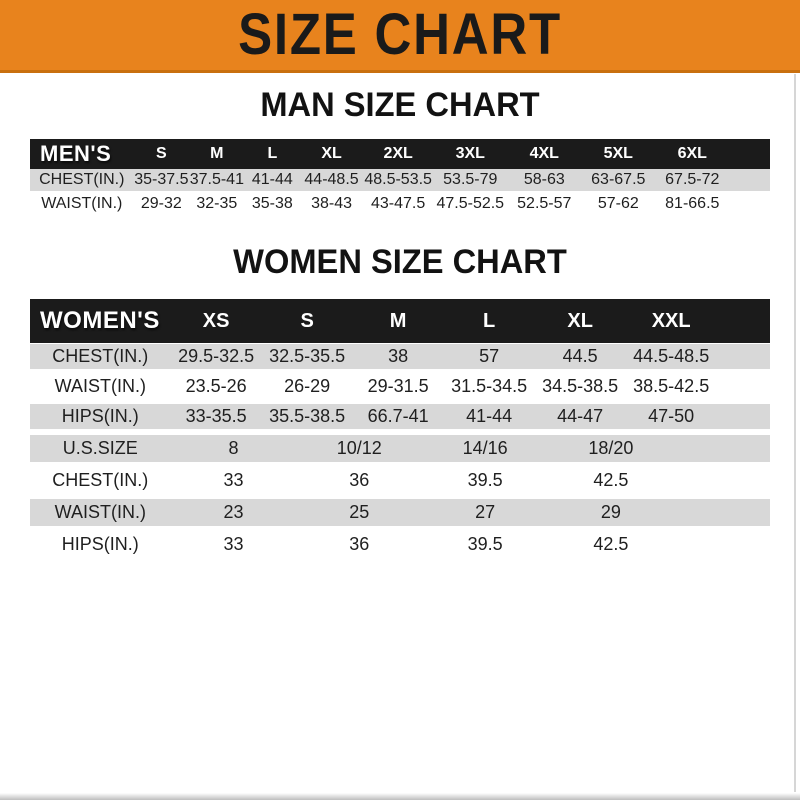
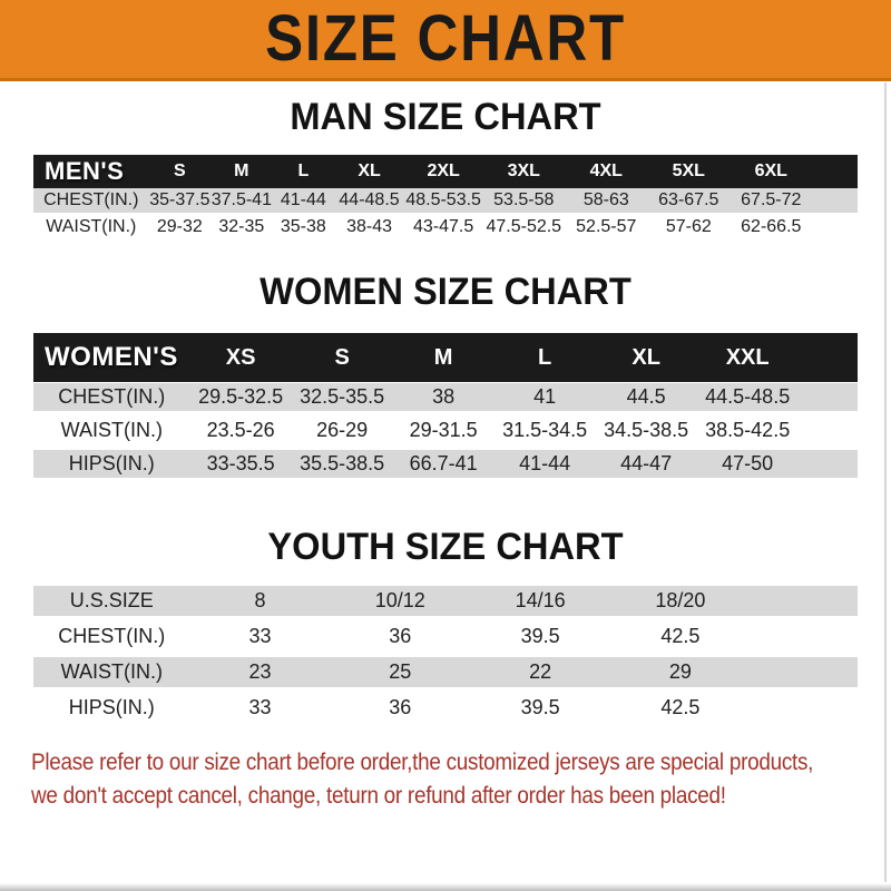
  SIZE CHART
  MAN SIZE CHART
  MEN'S	S	M	L	XL	2XL	3XL	4XL	5XL	6XL
- CHEST(IN.)	35-37.5	37.5-41	41-44	44-48.5	48.5-53.5	53.5-79	58-63	63-67.5	67.5-72
+ CHEST(IN.)	35-37.5	37.5-41	41-44	44-48.5	48.5-53.5	53.5-58	58-63	63-67.5	67.5-72
- WAIST(IN.)	29-32	32-35	35-38	38-43	43-47.5	47.5-52.5	52.5-57	57-62	81-66.5
+ WAIST(IN.)	29-32	32-35	35-38	38-43	43-47.5	47.5-52.5	52.5-57	57-62	62-66.5
  WOMEN SIZE CHART
  WOMEN'S	XS	S	M	L	XL	XXL
- CHEST(IN.)	29.5-32.5	32.5-35.5	38	57	44.5	44.5-48.5
+ CHEST(IN.)	29.5-32.5	32.5-35.5	38	41	44.5	44.5-48.5
  WAIST(IN.)	23.5-26	26-29	29-31.5	31.5-34.5	34.5-38.5	38.5-42.5
  HIPS(IN.)	33-35.5	35.5-38.5	66.7-41	41-44	44-47	47-50
+ YOUTH SIZE CHART
  U.S.SIZE	8	10/12	14/16	18/20
  CHEST(IN.)	33	36	39.5	42.5
- WAIST(IN.)	23	25	27	29
+ WAIST(IN.)	23	25	22	29
  HIPS(IN.)	33	36	39.5	42.5
+ Please refer to our size chart before order,the customized jerseys are special products,
+ we don't accept cancel, change, teturn or refund after order has been placed!
